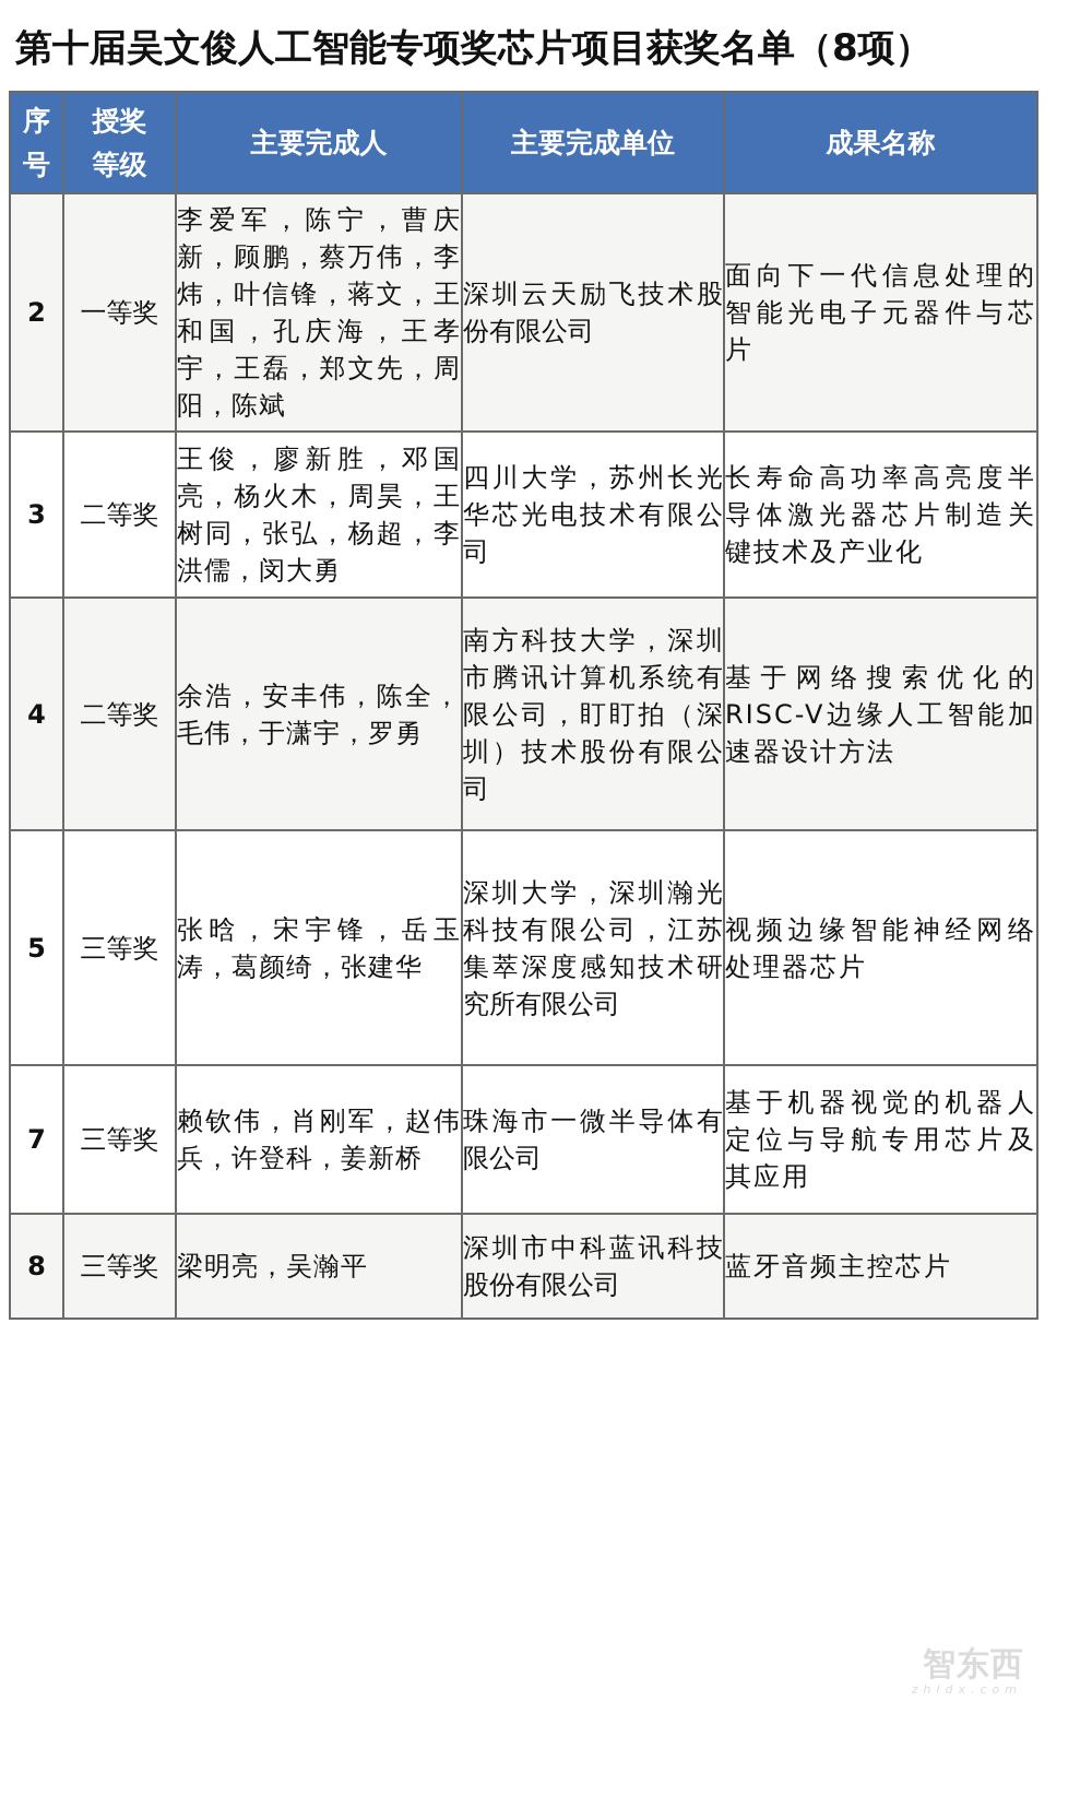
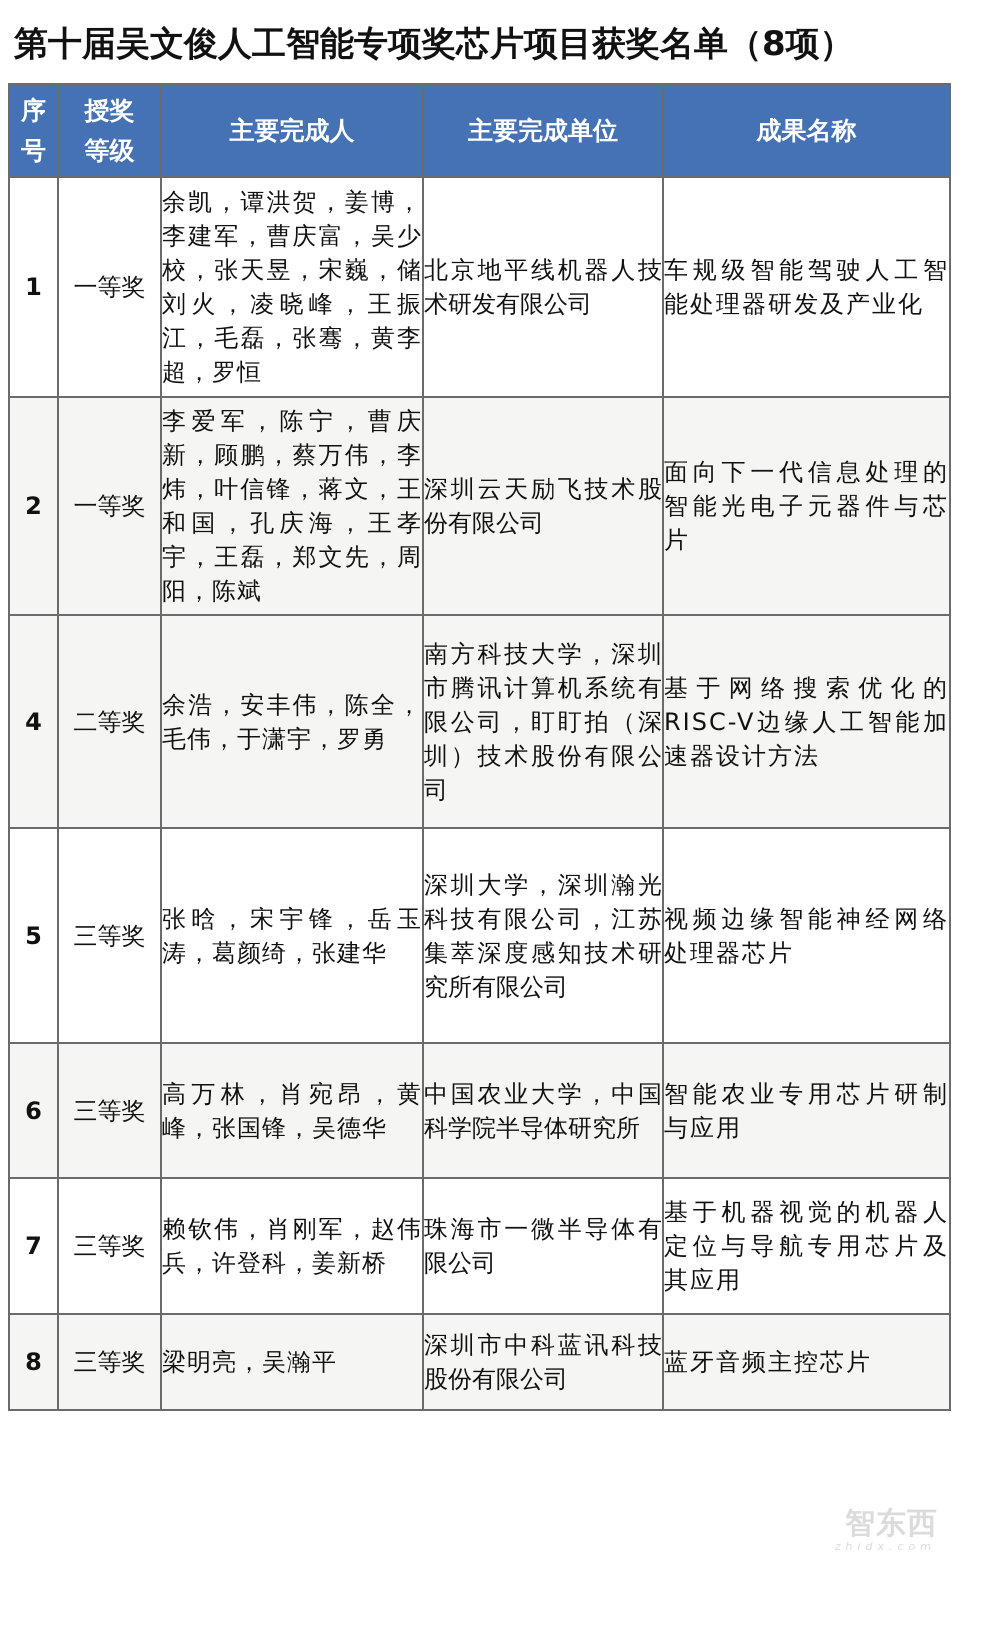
  第十届吴文俊人工智能专项奖芯片项目获奖名单（8项）
  序号	授奖等级	主要完成人	主要完成单位	成果名称
+ 1	一等奖	余凯，谭洪贺，姜博，李建军，曹庆富，吴少校，张天昱，宋巍，储刘火，凌晓峰，王振江，毛磊，张骞，黄李超，罗恒	北京地平线机器人技术研发有限公司	车规级智能驾驶人工智能处理器研发及产业化
  2	一等奖	李爱军，陈宁，曹庆新，顾鹏，蔡万伟，李炜，叶信锋，蒋文，王和国，孔庆海，王孝宇，王磊，郑文先，周阳，陈斌	深圳云天励飞技术股份有限公司	面向下一代信息处理的智能光电子元器件与芯片
- 3	二等奖	王俊，廖新胜，邓国亮，杨火木，周昊，王树同，张弘，杨超，李洪儒，闵大勇	四川大学，苏州长光华芯光电技术有限公司	长寿命高功率高亮度半导体激光器芯片制造关键技术及产业化
  4	二等奖	余浩，安丰伟，陈全，毛伟，于潇宇，罗勇	南方科技大学，深圳市腾讯计算机系统有限公司，盯盯拍（深圳）技术股份有限公司	基于网络搜索优化的RISC-V边缘人工智能加速器设计方法
  5	三等奖	张晗，宋宇锋，岳玉涛，葛颜绮，张建华	深圳大学，深圳瀚光科技有限公司，江苏集萃深度感知技术研究所有限公司	视频边缘智能神经网络处理器芯片
+ 6	三等奖	高万林，肖宛昂，黄峰，张国锋，吴德华	中国农业大学，中国科学院半导体研究所	智能农业专用芯片研制与应用
  7	三等奖	赖钦伟，肖刚军，赵伟兵，许登科，姜新桥	珠海市一微半导体有限公司	基于机器视觉的机器人定位与导航专用芯片及其应用
  8	三等奖	梁明亮，吴瀚平	深圳市中科蓝讯科技股份有限公司	蓝牙音频主控芯片
  智东西
  zhidx.com
